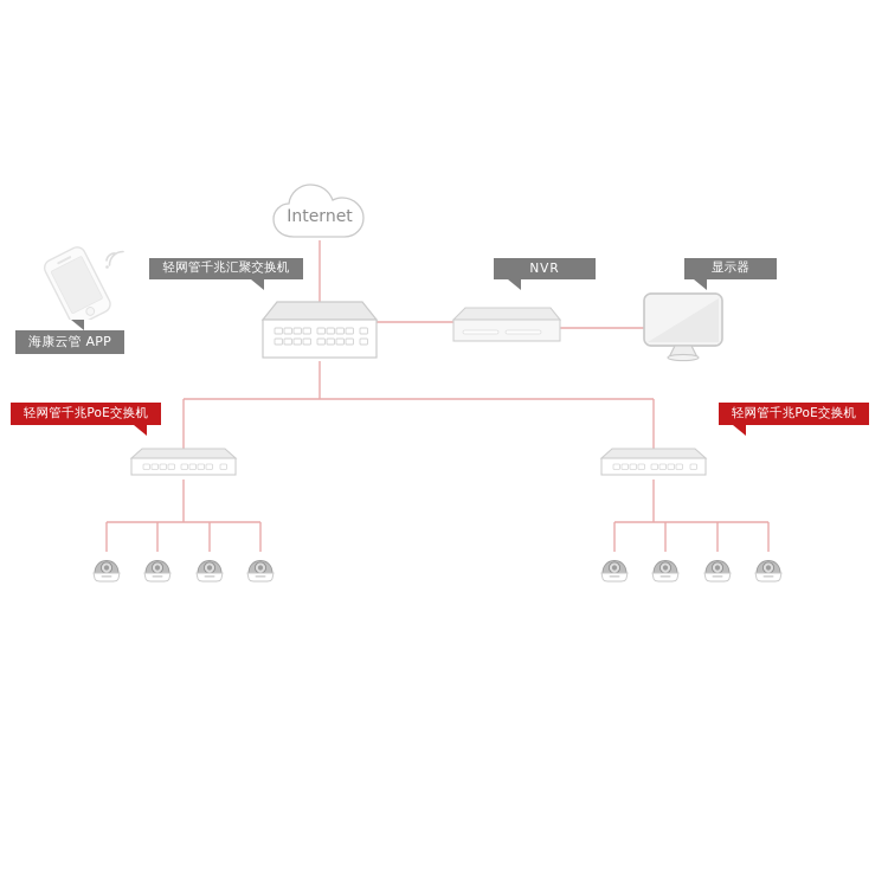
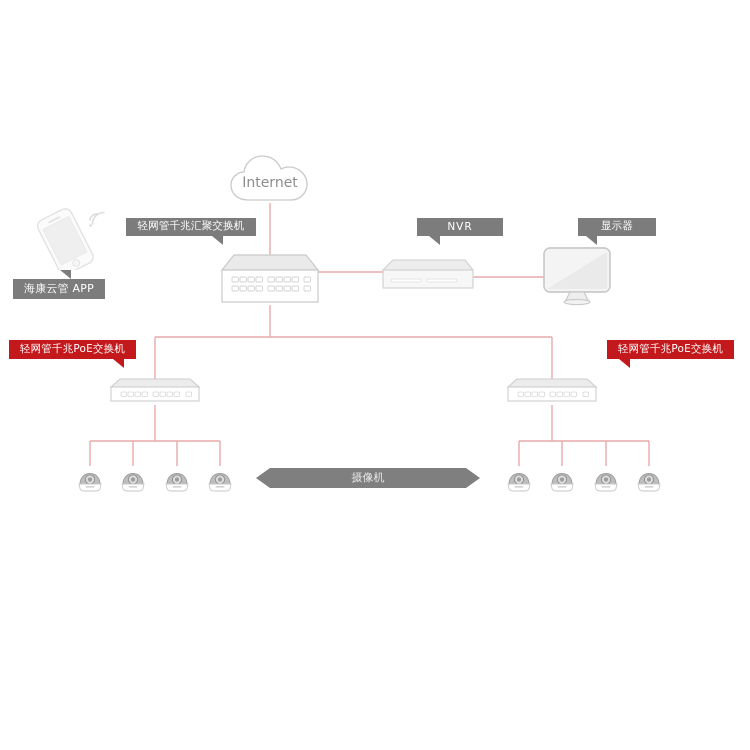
  Internet
  海康云管 APP
  轻网管千兆汇聚交换机
  NVR
  显示器
  轻网管千兆PoE交换机
  轻网管千兆PoE交换机
+ 摄像机
